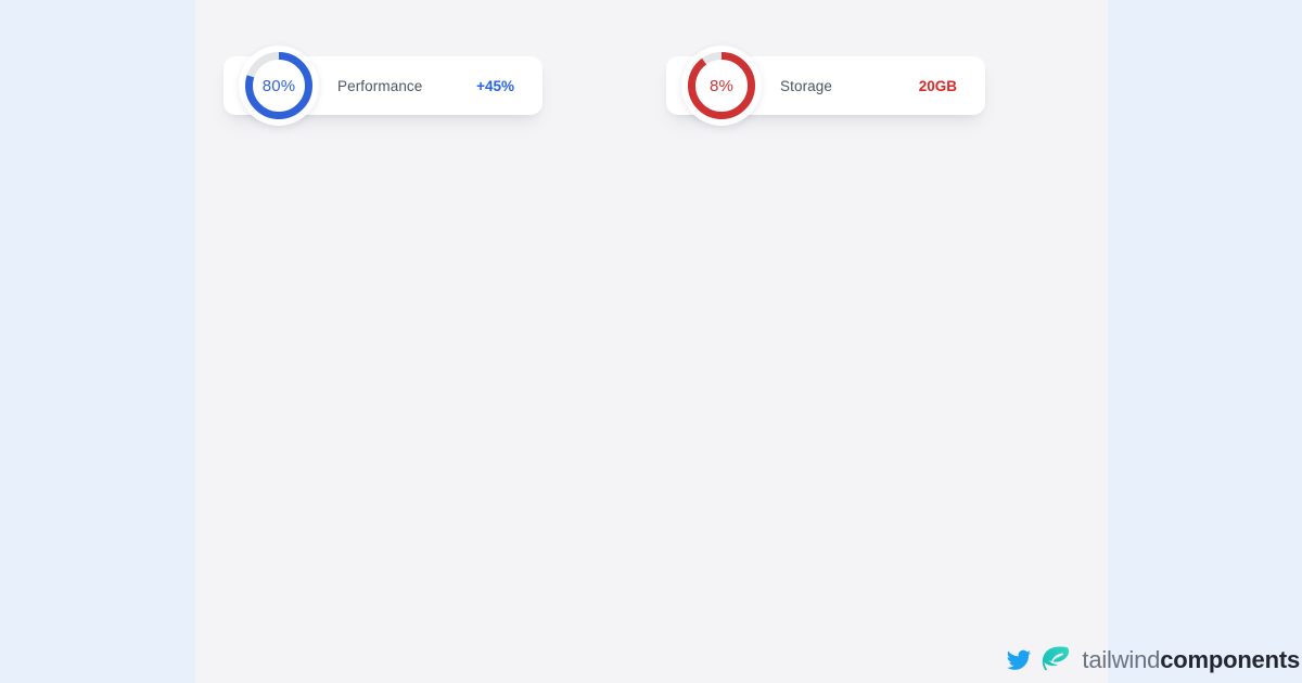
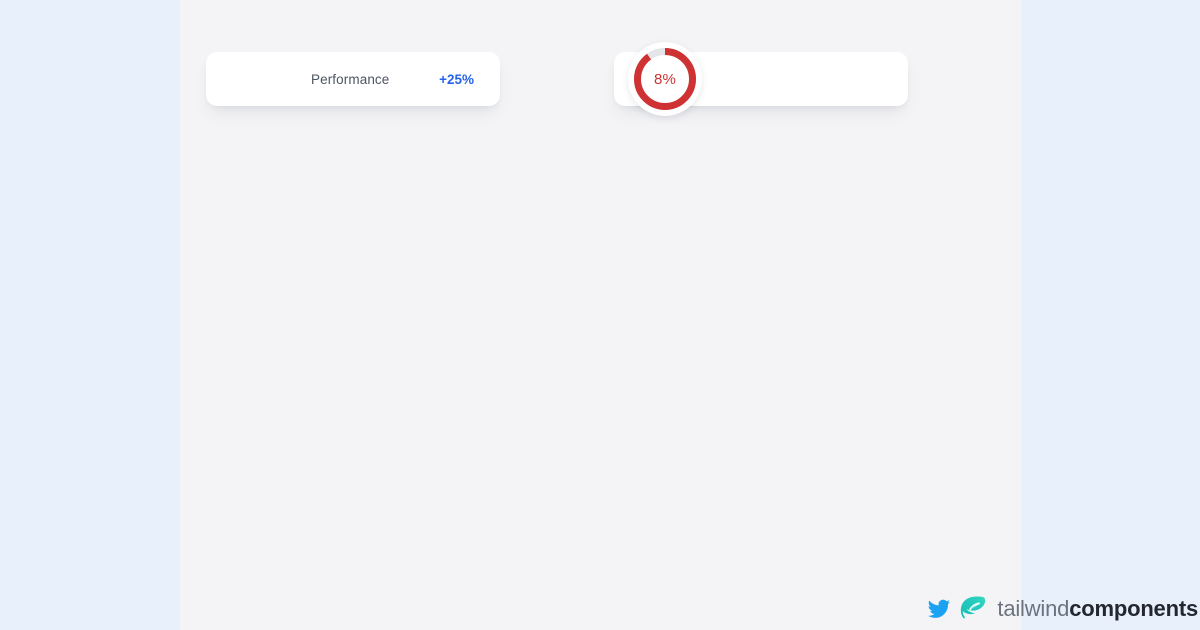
  Performance
- +45%
+ +25%
- 80%
- Storage
- 20GB
  8%
  tailwindcomponents
